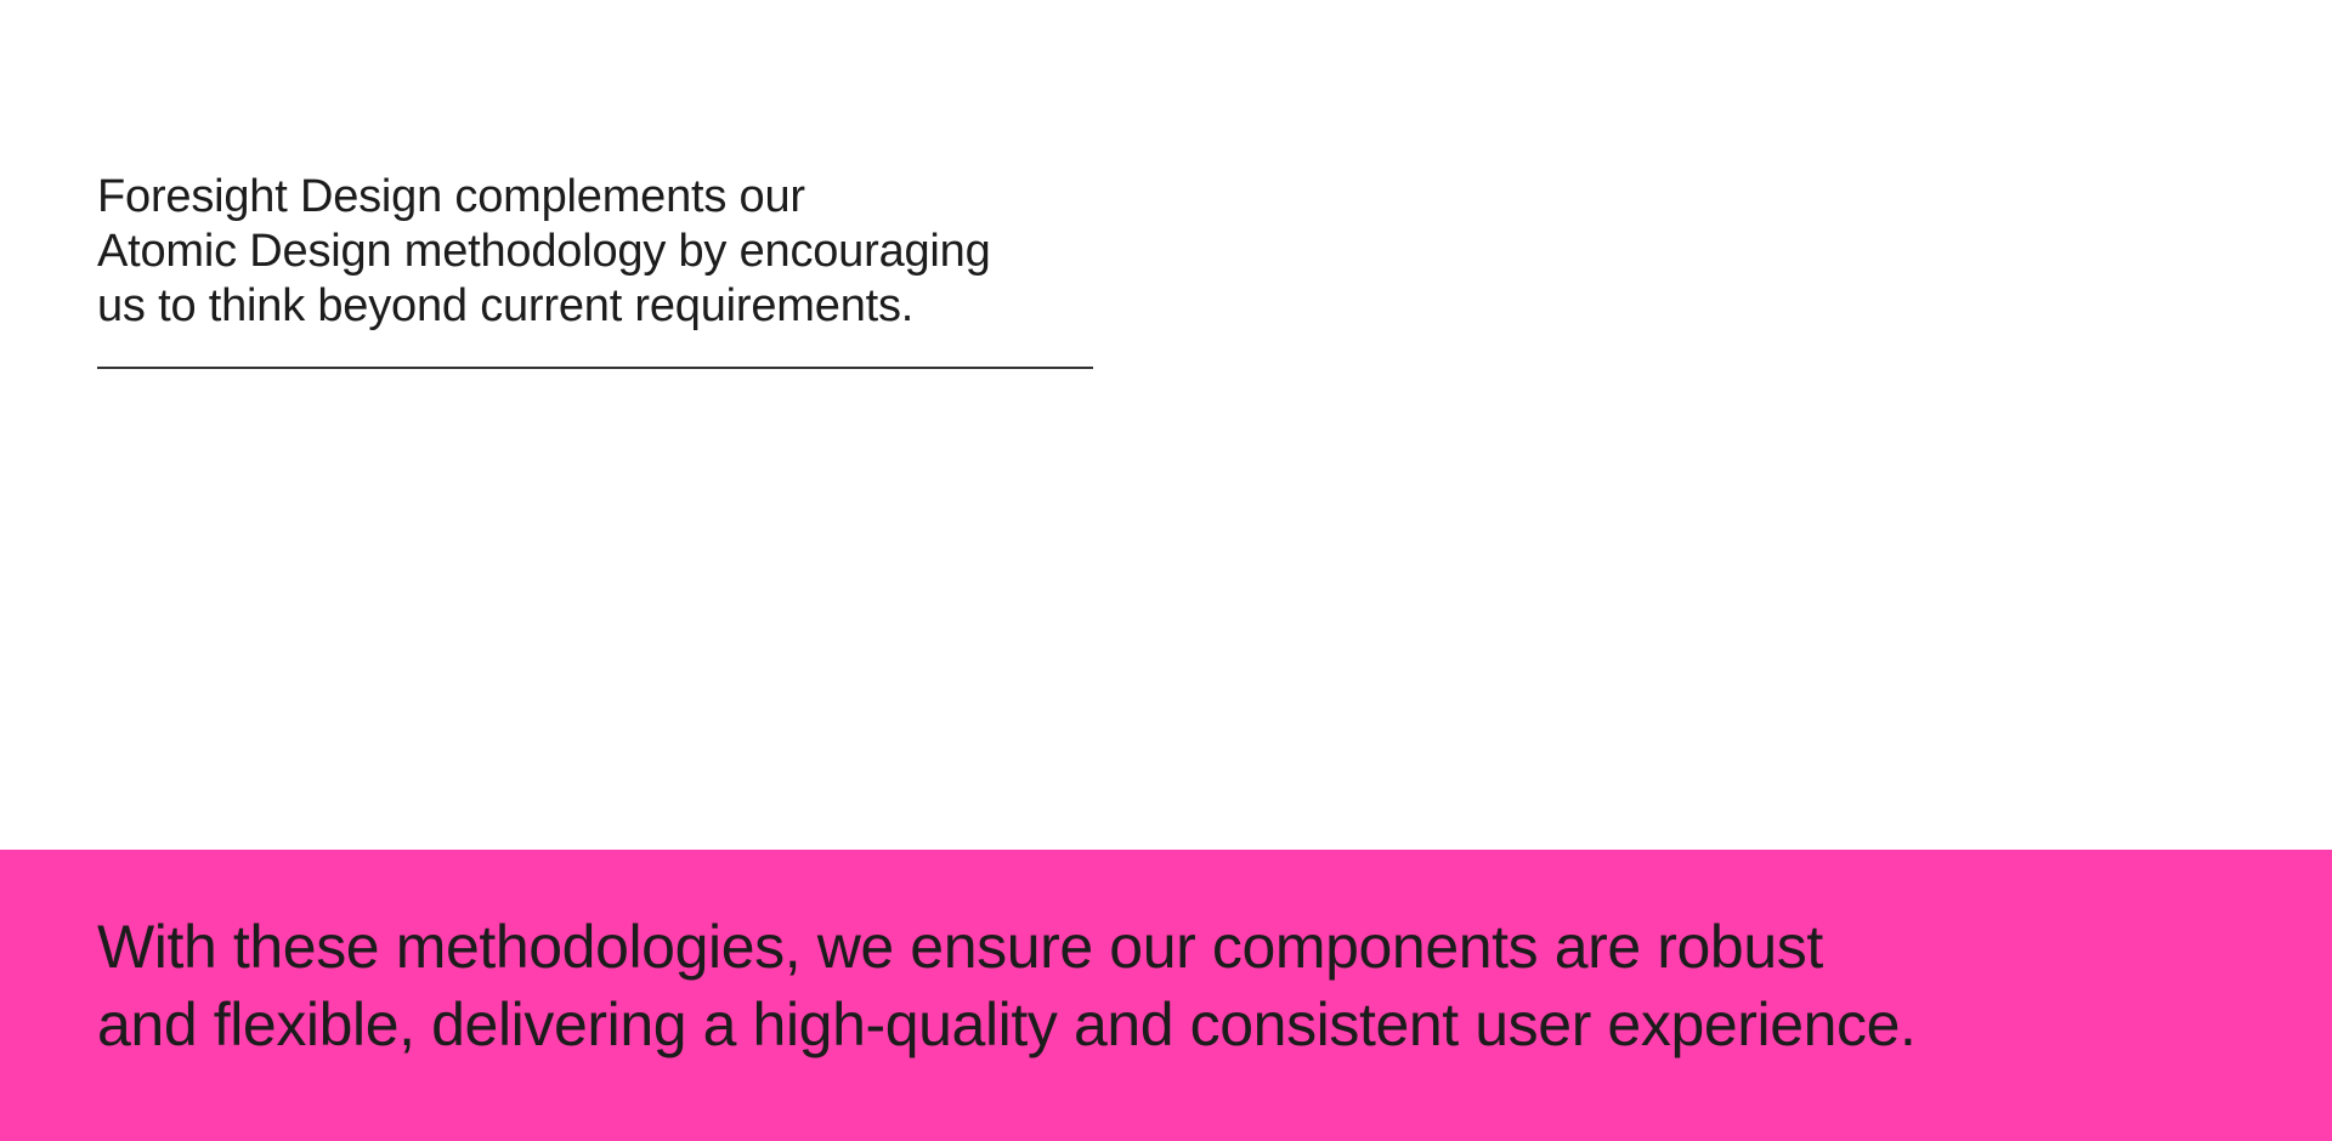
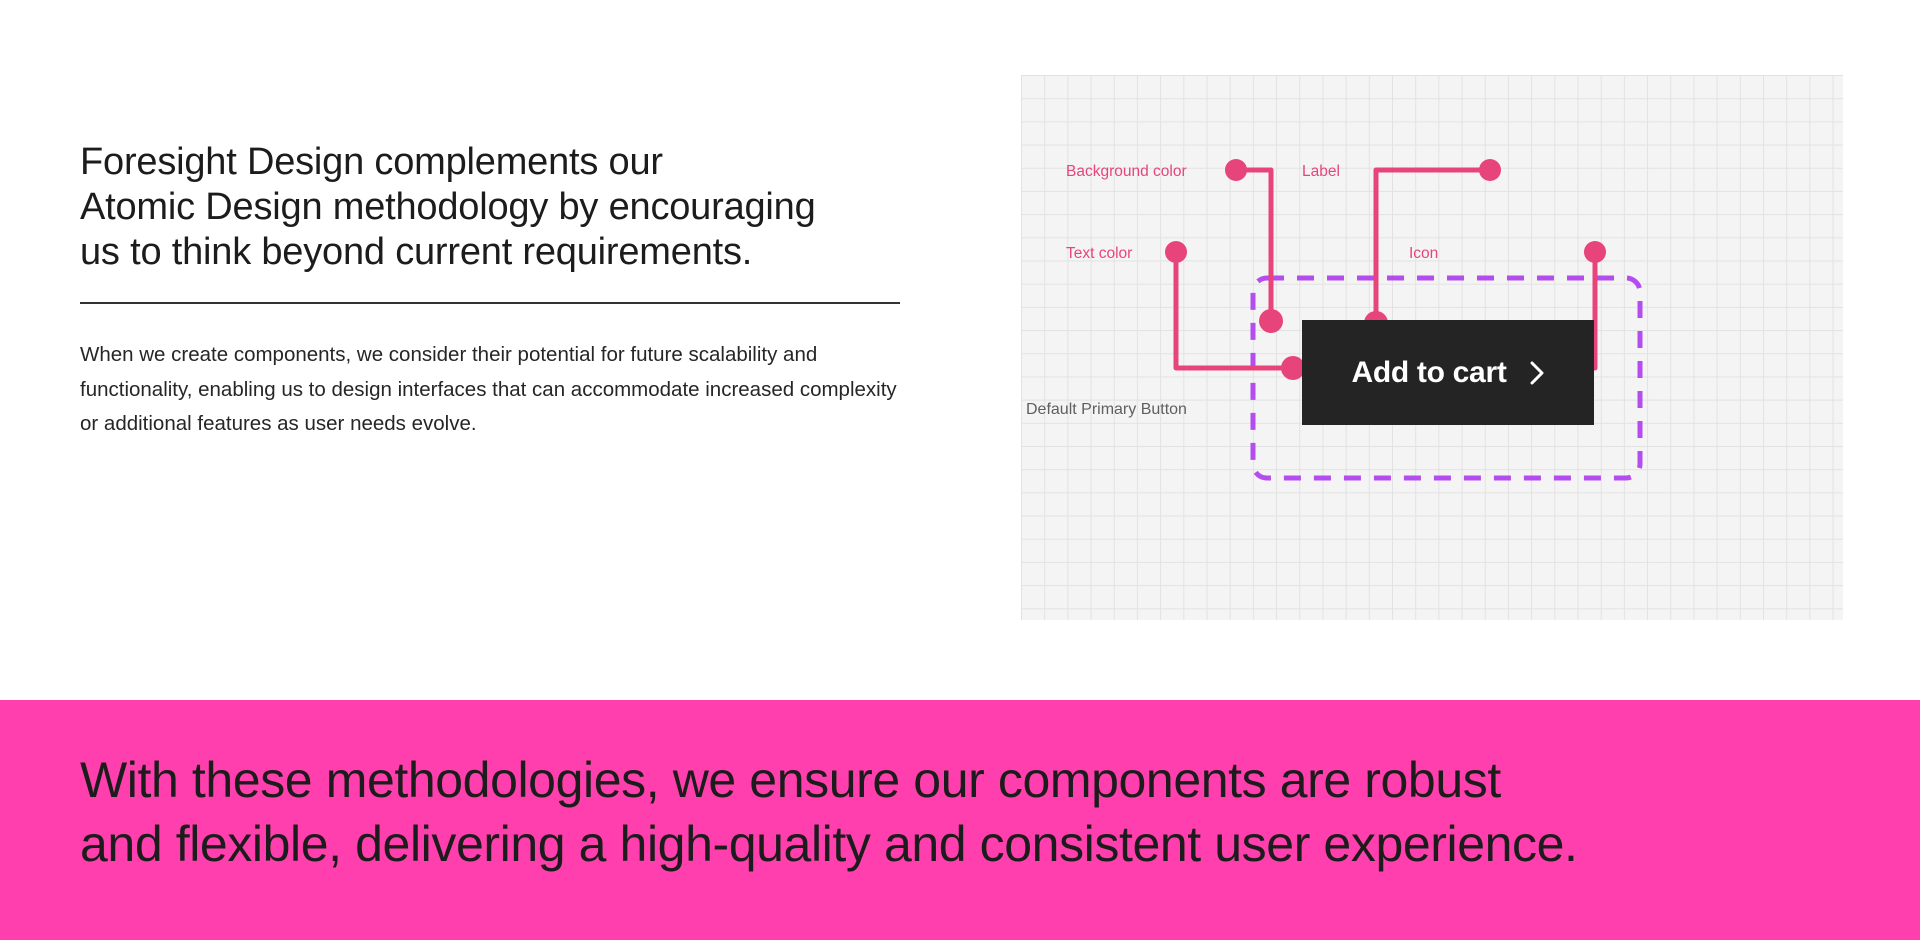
  Foresight Design complements our
  Atomic Design methodology by encouraging
  us to think beyond current requirements.
+ When we create components, we consider their potential for future scalability and functionality, enabling us to design interfaces that can accommodate increased complexity or additional features as user needs evolve.
+ Add to cart
+ Background color
+ Text color
+ Label
+ Icon
+ Default Primary Button
  With these methodologies, we ensure our components are robust
  and flexible, delivering a high-quality and consistent user experience.
